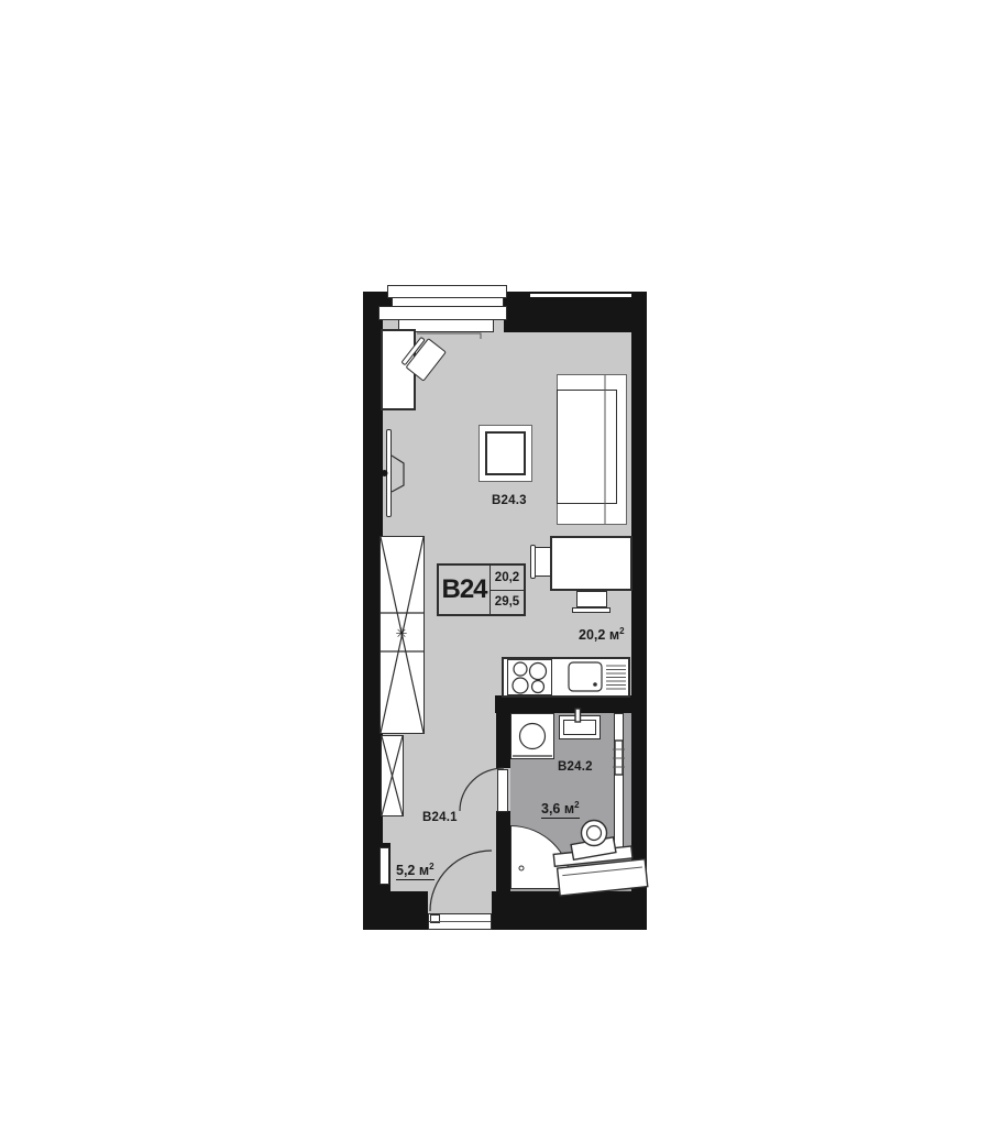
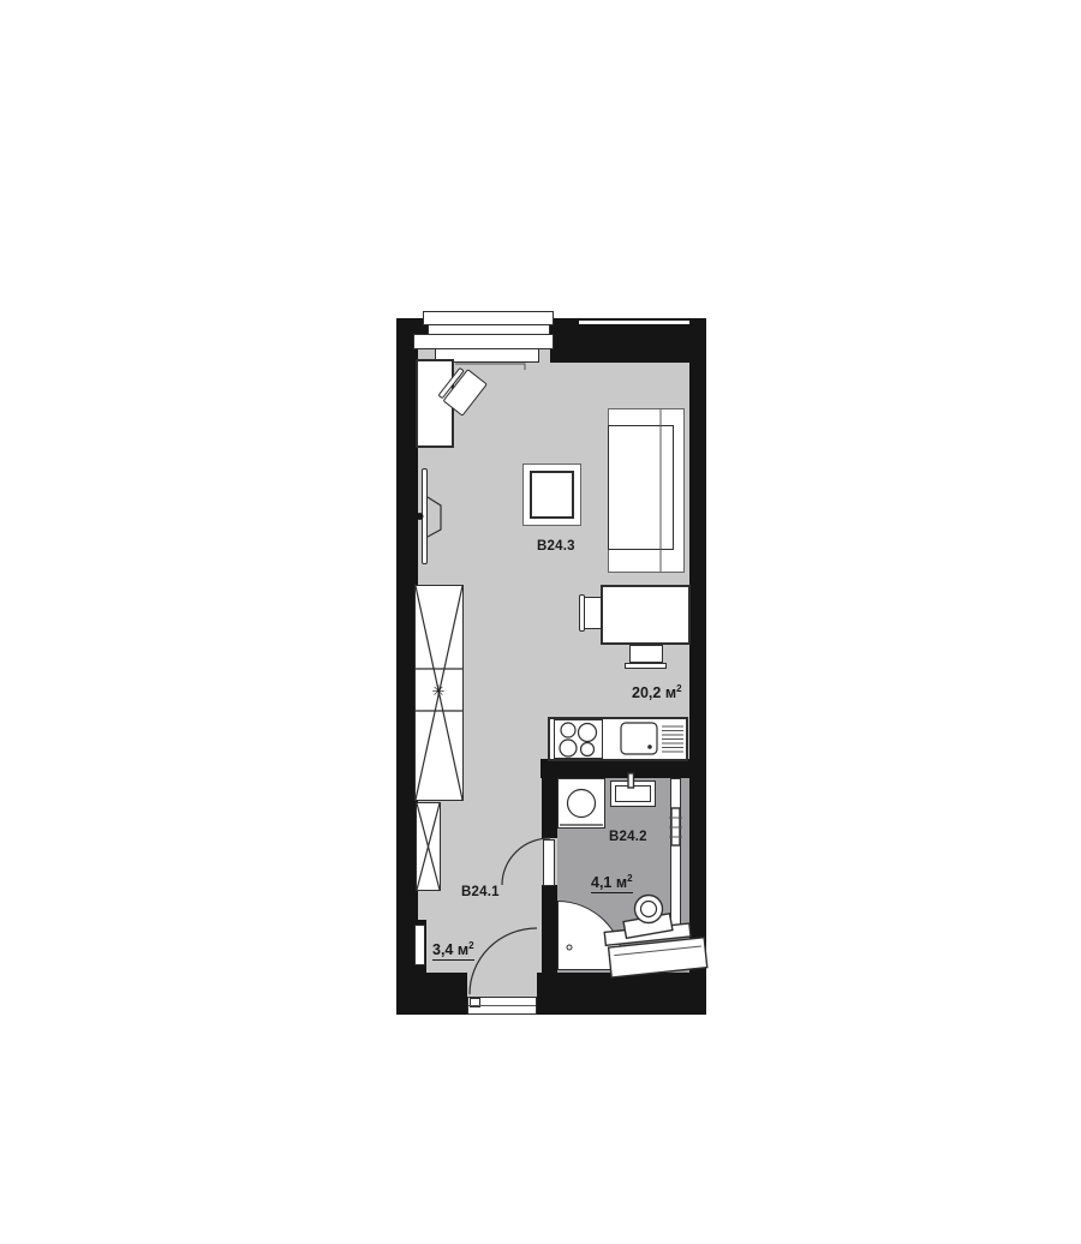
  ✳
- B24
- 20,2
- 29,5
  B24.3
  B24.1
  B24.2
  20,2 м2
- 3,6 м2
+ 4,1 м2
- 5,2 м2
+ 3,4 м2
